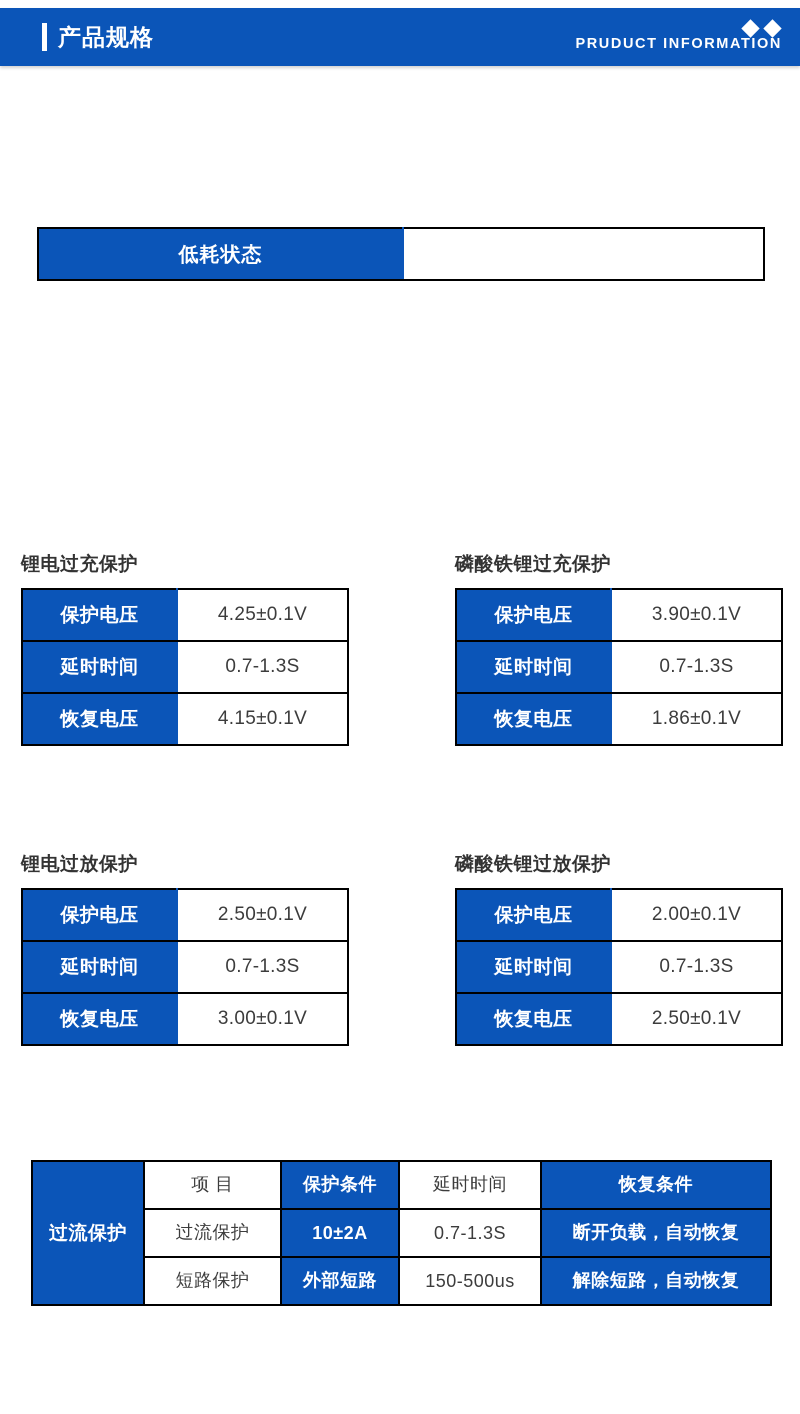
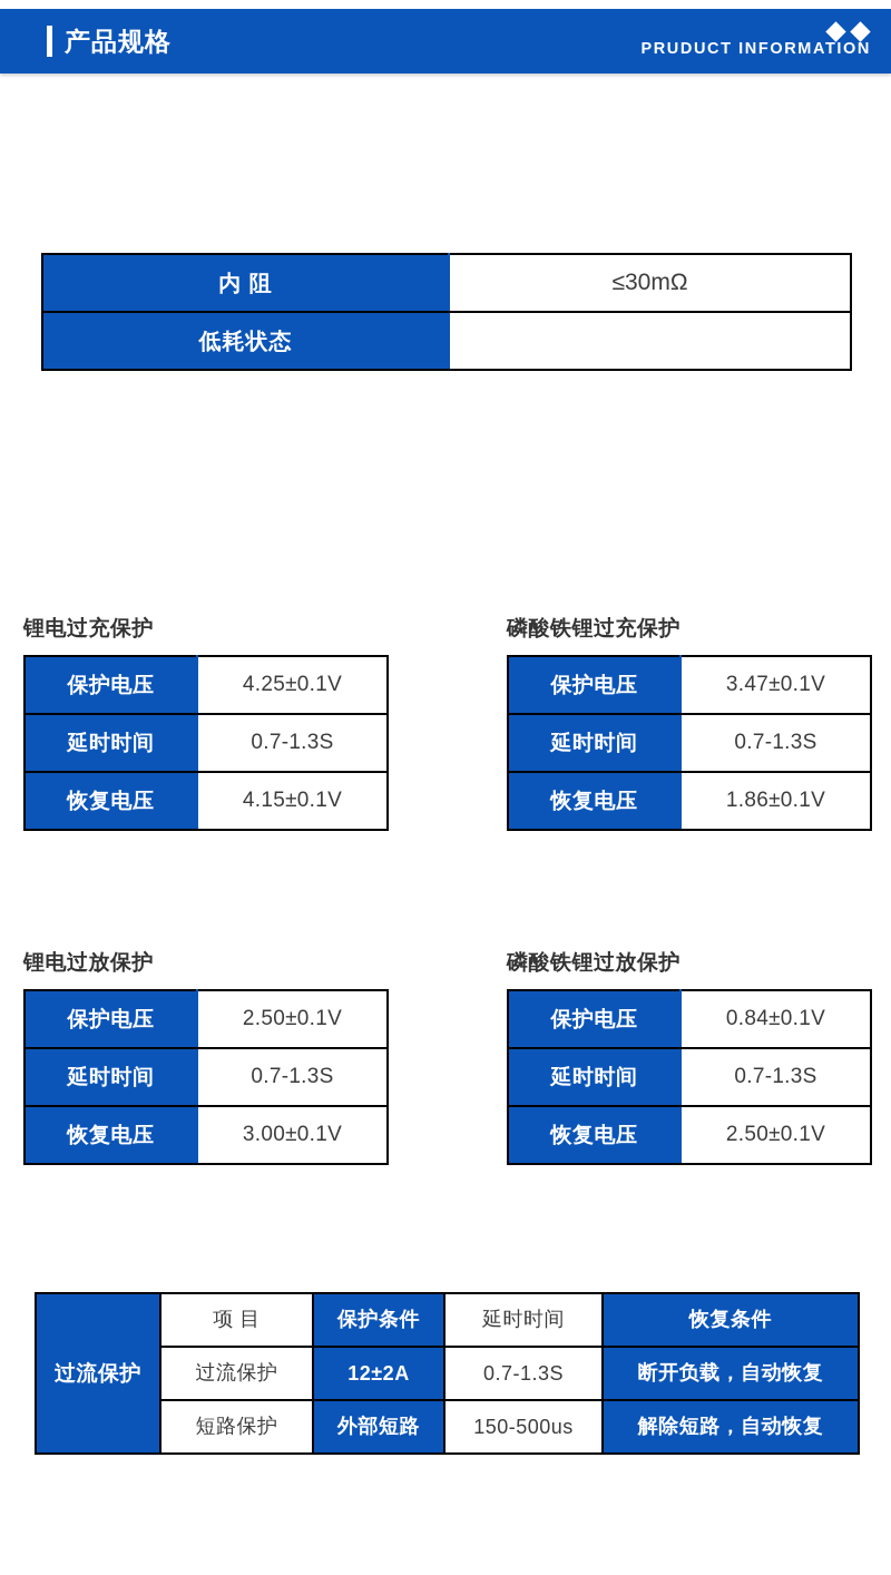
  产品规格
  PRUDUCT INFORMATION
+ 内 阻	≤30mΩ
  低耗状态
  锂电过充保护
  保护电压	4.25±0.1V
  延时时间	0.7-1.3S
  恢复电压	4.15±0.1V
  磷酸铁锂过充保护
- 保护电压	3.90±0.1V
+ 保护电压	3.47±0.1V
  延时时间	0.7-1.3S
  恢复电压	1.86±0.1V
  锂电过放保护
  保护电压	2.50±0.1V
  延时时间	0.7-1.3S
  恢复电压	3.00±0.1V
  磷酸铁锂过放保护
- 保护电压	2.00±0.1V
+ 保护电压	0.84±0.1V
  延时时间	0.7-1.3S
  恢复电压	2.50±0.1V
  过流保护	项 目	保护条件	延时时间	恢复条件
- 过流保护	10±2A	0.7-1.3S	断开负载，自动恢复
+ 过流保护	12±2A	0.7-1.3S	断开负载，自动恢复
  短路保护	外部短路	150-500us	解除短路，自动恢复
